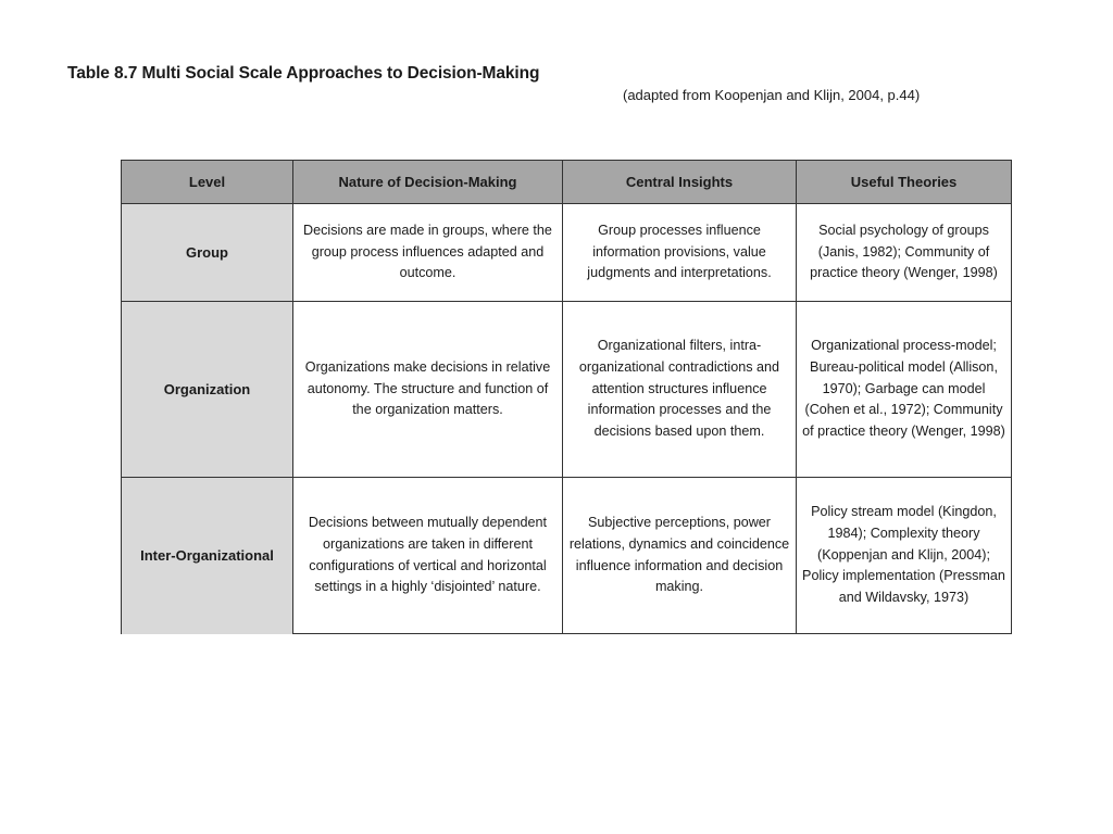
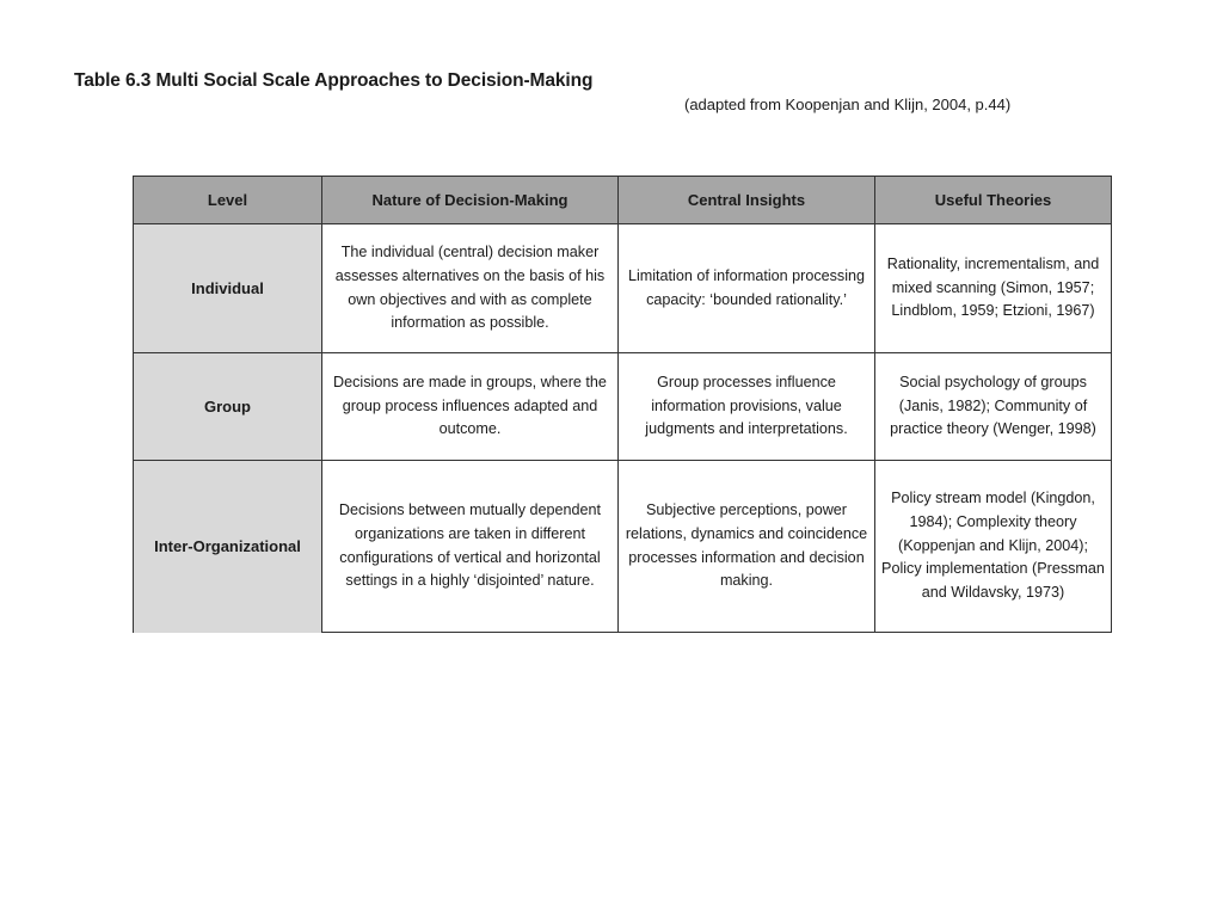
- Table 8.7 Multi Social Scale Approaches to Decision-Making
+ Table 6.3 Multi Social Scale Approaches to Decision-Making
  (adapted from Koopenjan and Klijn, 2004, p.44)
  Level	Nature of Decision-Making	Central Insights	Useful Theories
+ Individual	The individual (central) decision maker assesses alternatives on the basis of his own objectives and with as complete information as possible.	Limitation of information processing capacity: ‘bounded rationality.’	Rationality, incrementalism, and mixed scanning (Simon, 1957; Lindblom, 1959; Etzioni, 1967)
  Group	Decisions are made in groups, where the group process influences adapted and outcome.	Group processes influence information provisions, value judgments and interpretations.	Social psychology of groups (Janis, 1982); Community of practice theory (Wenger, 1998)
- Organization	Organizations make decisions in relative autonomy. The structure and function of the organization matters.	Organizational filters, intra-organizational contradictions and attention structures influence information processes and the decisions based upon them.	Organizational process-model; Bureau-political model (Allison, 1970); Garbage can model (Cohen et al., 1972); Community of practice theory (Wenger, 1998)
- Inter-Organizational	Decisions between mutually dependent organizations are taken in different configurations of vertical and horizontal settings in a highly ‘disjointed’ nature.	Subjective perceptions, power relations, dynamics and coincidence influence information and decision making.	Policy stream model (Kingdon, 1984); Complexity theory (Koppenjan and Klijn, 2004); Policy implementation (Pressman and Wildavsky, 1973)
+ Inter-Organizational	Decisions between mutually dependent organizations are taken in different configurations of vertical and horizontal settings in a highly ‘disjointed’ nature.	Subjective perceptions, power relations, dynamics and coincidence processes information and decision making.	Policy stream model (Kingdon, 1984); Complexity theory (Koppenjan and Klijn, 2004); Policy implementation (Pressman and Wildavsky, 1973)
